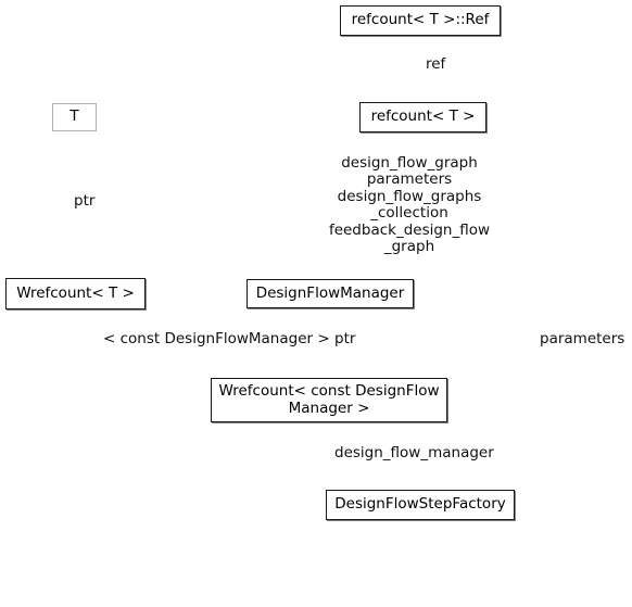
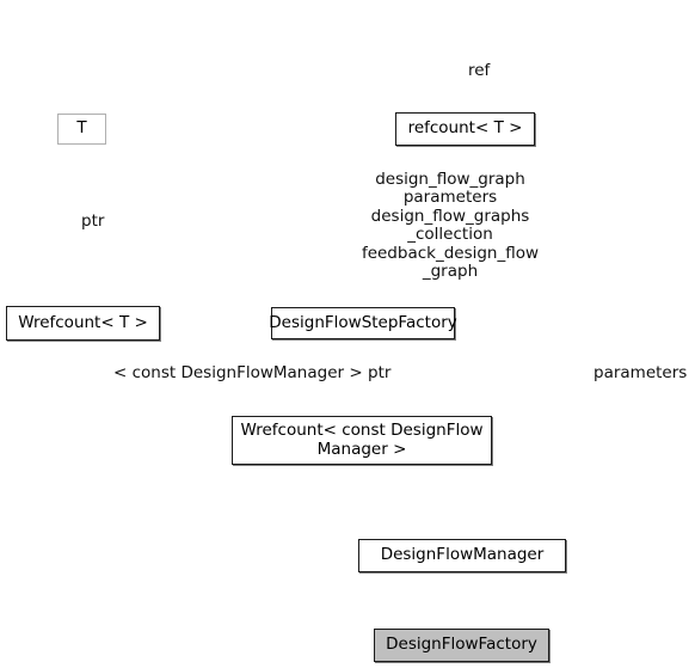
- refcount< T >::Ref
  T
  refcount< T >
  Wrefcount< T >
- DesignFlowManager
+ DesignFlowStepFactory
  Wrefcount< const DesignFlow
  Manager >
- DesignFlowStepFactory
+ DesignFlowManager
+ DesignFlowFactory
  ref
  ptr
  design_flow_graph
  parameters
  design_flow_graphs
  _collection
  feedback_design_flow
  _graph
  < const DesignFlowManager >
  ptr
  parameters
- design_flow_manager
